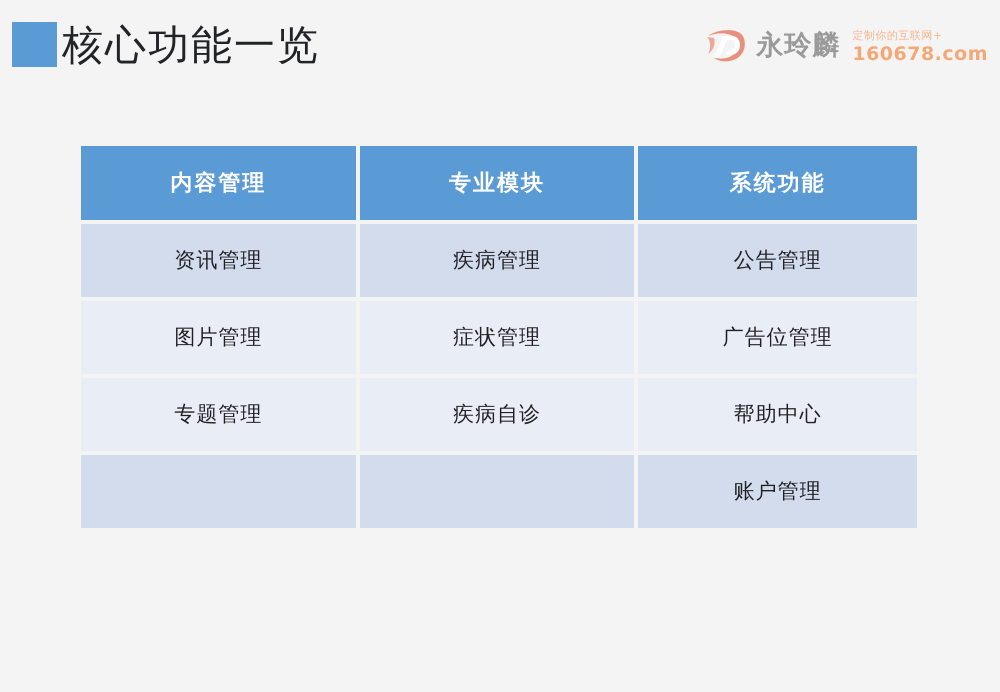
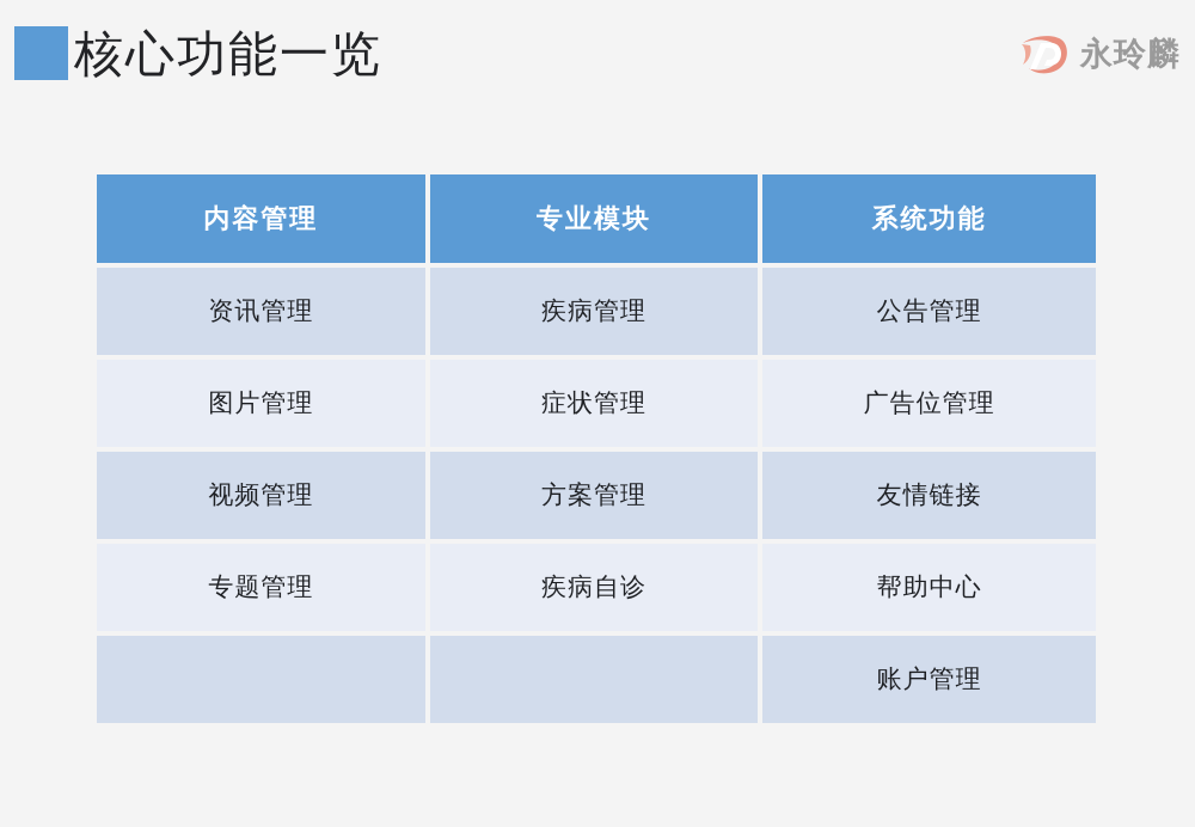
  核心功能一览
  永玲麟
- 定制你的互联网+
- 160678.com
  内容管理	专业模块	系统功能
  资讯管理	疾病管理	公告管理
  图片管理	症状管理	广告位管理
+ 视频管理	方案管理	友情链接
  专题管理	疾病自诊	帮助中心
  		账户管理
